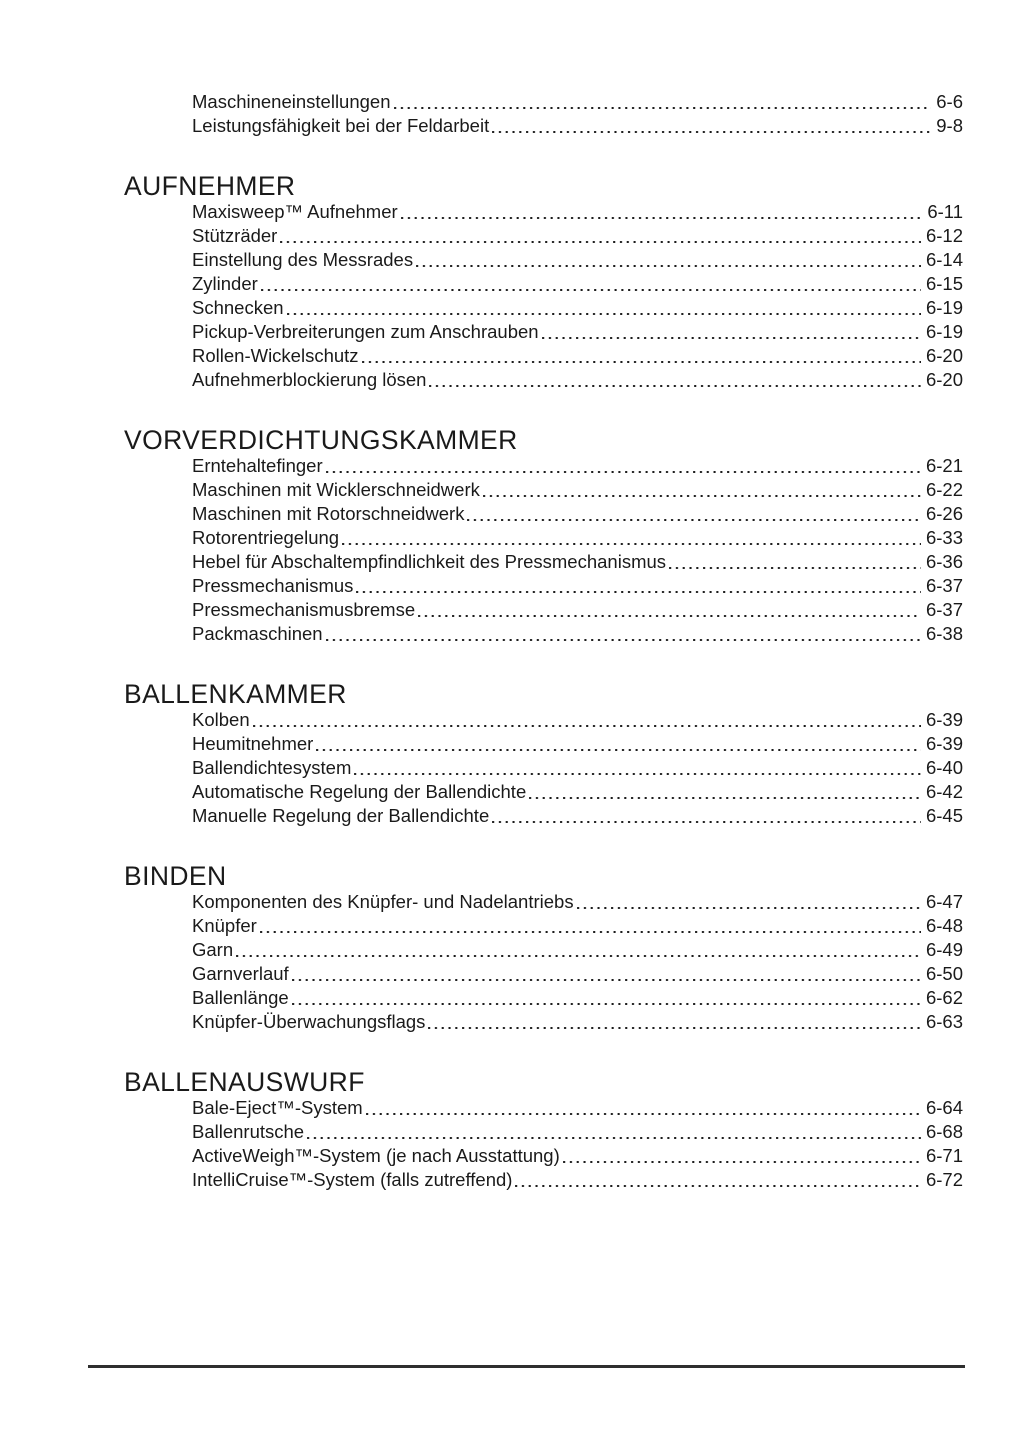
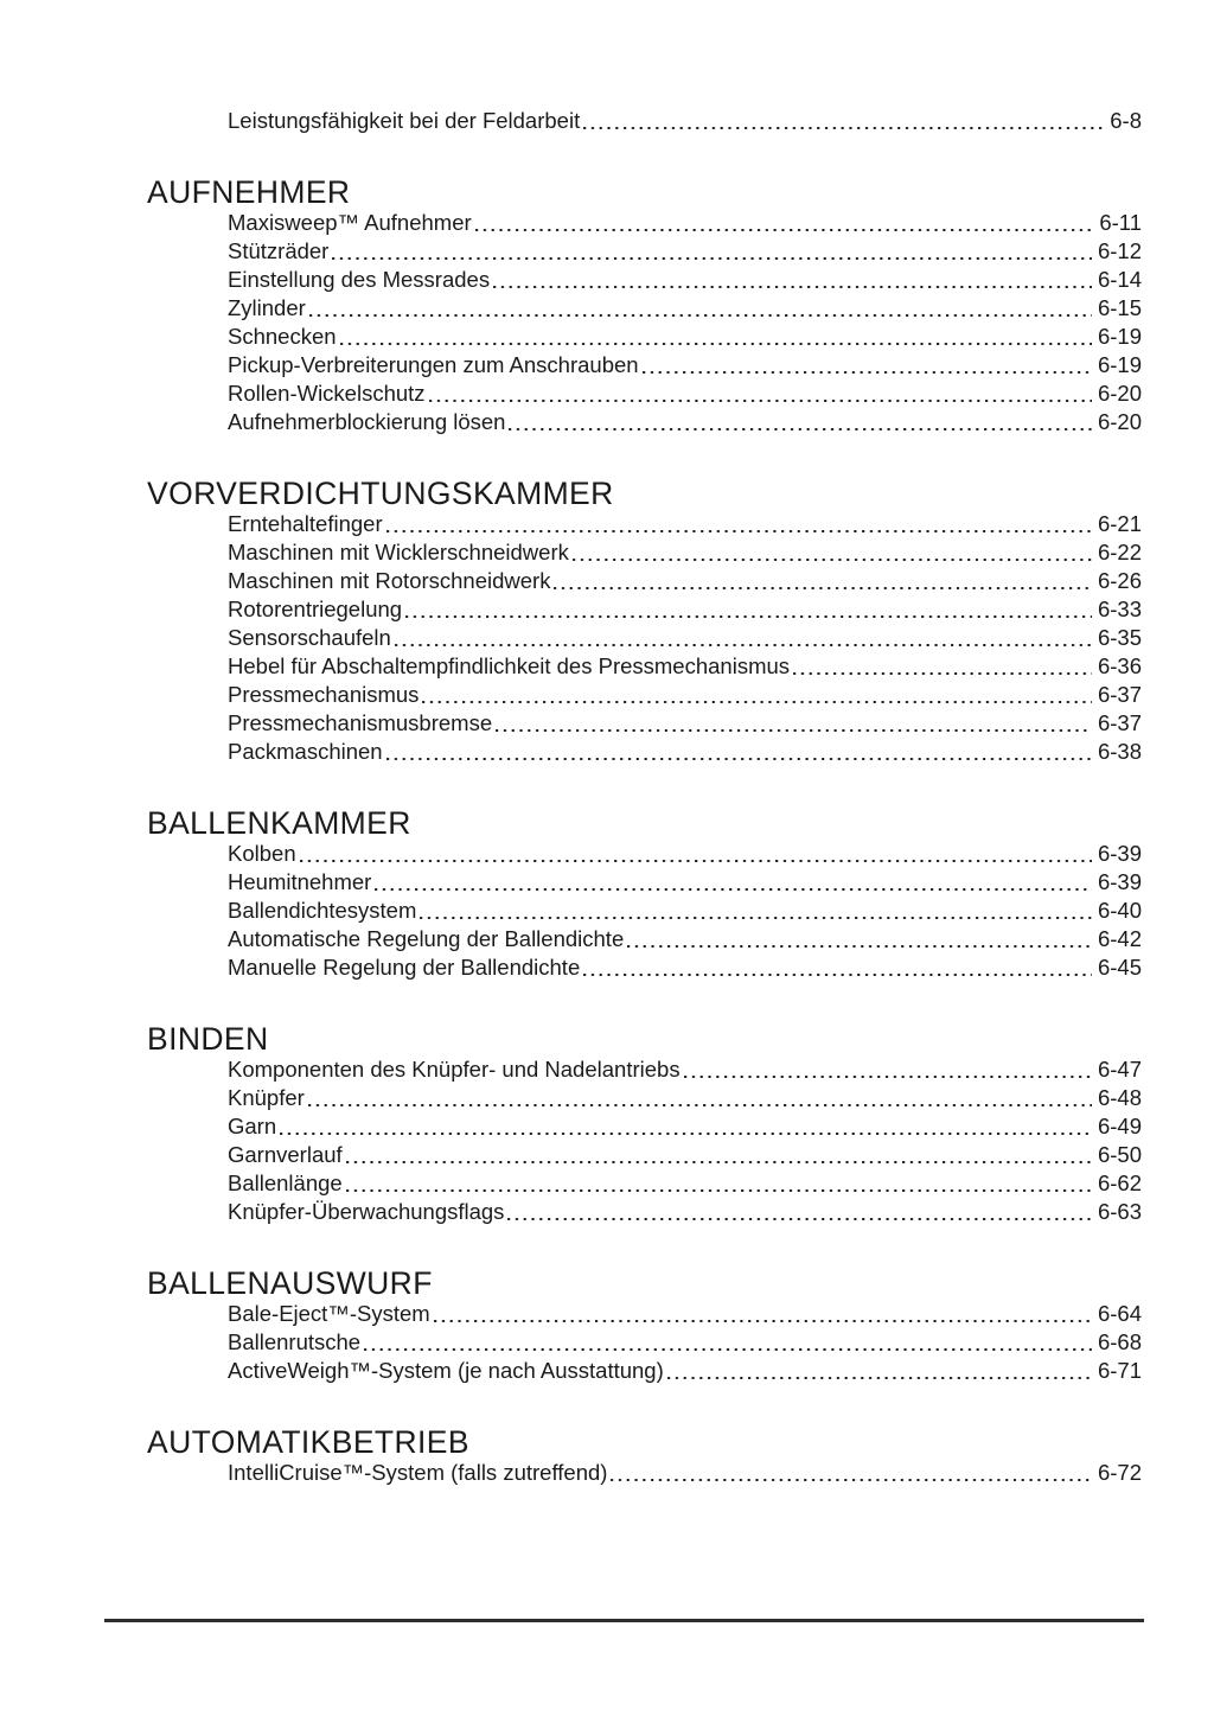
- Maschineneinstellungen
- 6-6
  Leistungsfähigkeit bei der Feldarbeit
- 9-8
+ 6-8
  AUFNEHMER
  Maxisweep™ Aufnehmer
  6-11
  Stützräder
  6-12
  Einstellung des Messrades
  6-14
  Zylinder
  6-15
  Schnecken
  6-19
  Pickup-Verbreiterungen zum Anschrauben
  6-19
  Rollen-Wickelschutz
  6-20
  Aufnehmerblockierung lösen
  6-20
  VORVERDICHTUNGSKAMMER
  Erntehaltefinger
  6-21
  Maschinen mit Wicklerschneidwerk
  6-22
  Maschinen mit Rotorschneidwerk
  6-26
  Rotorentriegelung
  6-33
+ Sensorschaufeln
+ 6-35
  Hebel für Abschaltempfindlichkeit des Pressmechanismus
  6-36
  Pressmechanismus
  6-37
  Pressmechanismusbremse
  6-37
  Packmaschinen
  6-38
  BALLENKAMMER
  Kolben
  6-39
  Heumitnehmer
  6-39
  Ballendichtesystem
  6-40
  Automatische Regelung der Ballendichte
  6-42
  Manuelle Regelung der Ballendichte
  6-45
  BINDEN
  Komponenten des Knüpfer- und Nadelantriebs
  6-47
  Knüpfer
  6-48
  Garn
  6-49
  Garnverlauf
  6-50
  Ballenlänge
  6-62
  Knüpfer-Überwachungsflags
  6-63
  BALLENAUSWURF
  Bale-Eject™-System
  6-64
  Ballenrutsche
  6-68
  ActiveWeigh™-System (je nach Ausstattung)
  6-71
+ AUTOMATIKBETRIEB
  IntelliCruise™-System (falls zutreffend)
  6-72
